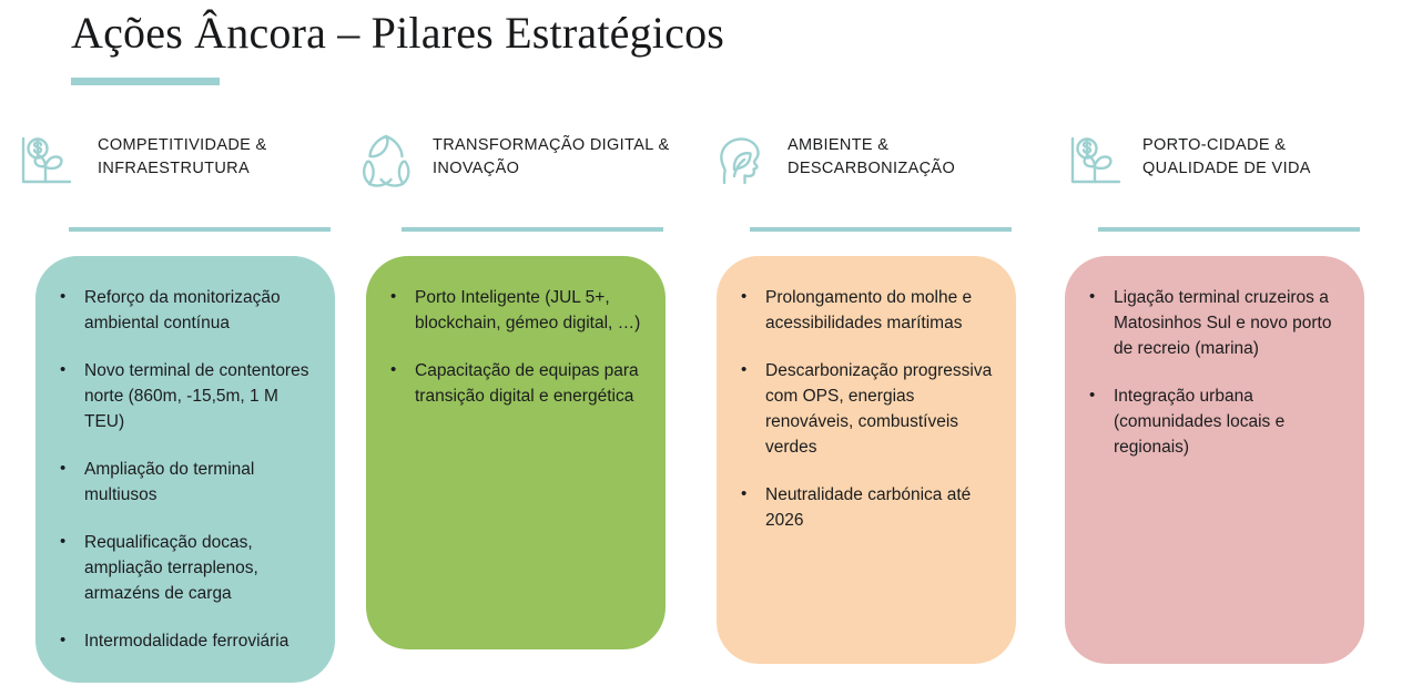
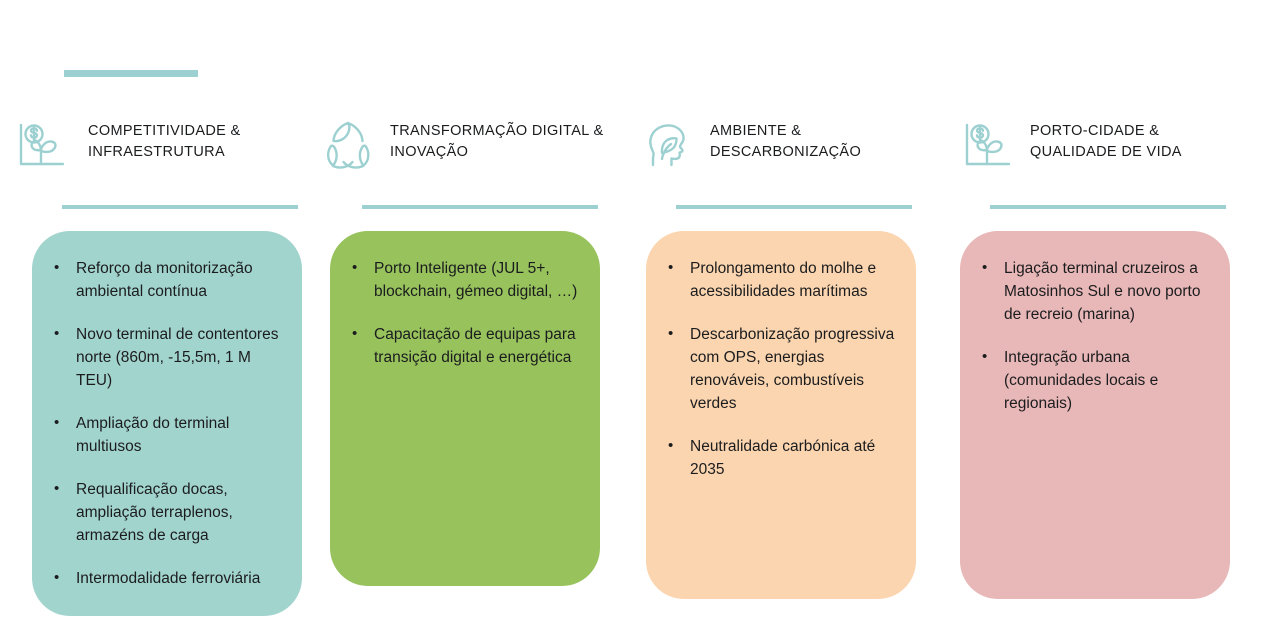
- Ações Âncora – Pilares Estratégicos
  COMPETITIVIDADE & INFRAESTRUTURA
  Reforço da monitorização ambiental contínua
  Novo terminal de contentores norte (860m, -15,5m, 1 M TEU)
  Ampliação do terminal multiusos
  Requalificação docas, ampliação terraplenos, armazéns de carga
  Intermodalidade ferroviária
  TRANSFORMAÇÃO DIGITAL & INOVAÇÃO
  Porto Inteligente (JUL 5+, blockchain, gémeo digital, …)
  Capacitação de equipas para transição digital e energética
  AMBIENTE & DESCARBONIZAÇÃO
  Prolongamento do molhe e acessibilidades marítimas
  Descarbonização progressiva com OPS, energias renováveis, combustíveis verdes
- Neutralidade carbónica até 2026
+ Neutralidade carbónica até 2035
  PORTO-CIDADE & QUALIDADE DE VIDA
  Ligação terminal cruzeiros a Matosinhos Sul e novo porto de recreio (marina)
  Integração urbana (comunidades locais e regionais)
